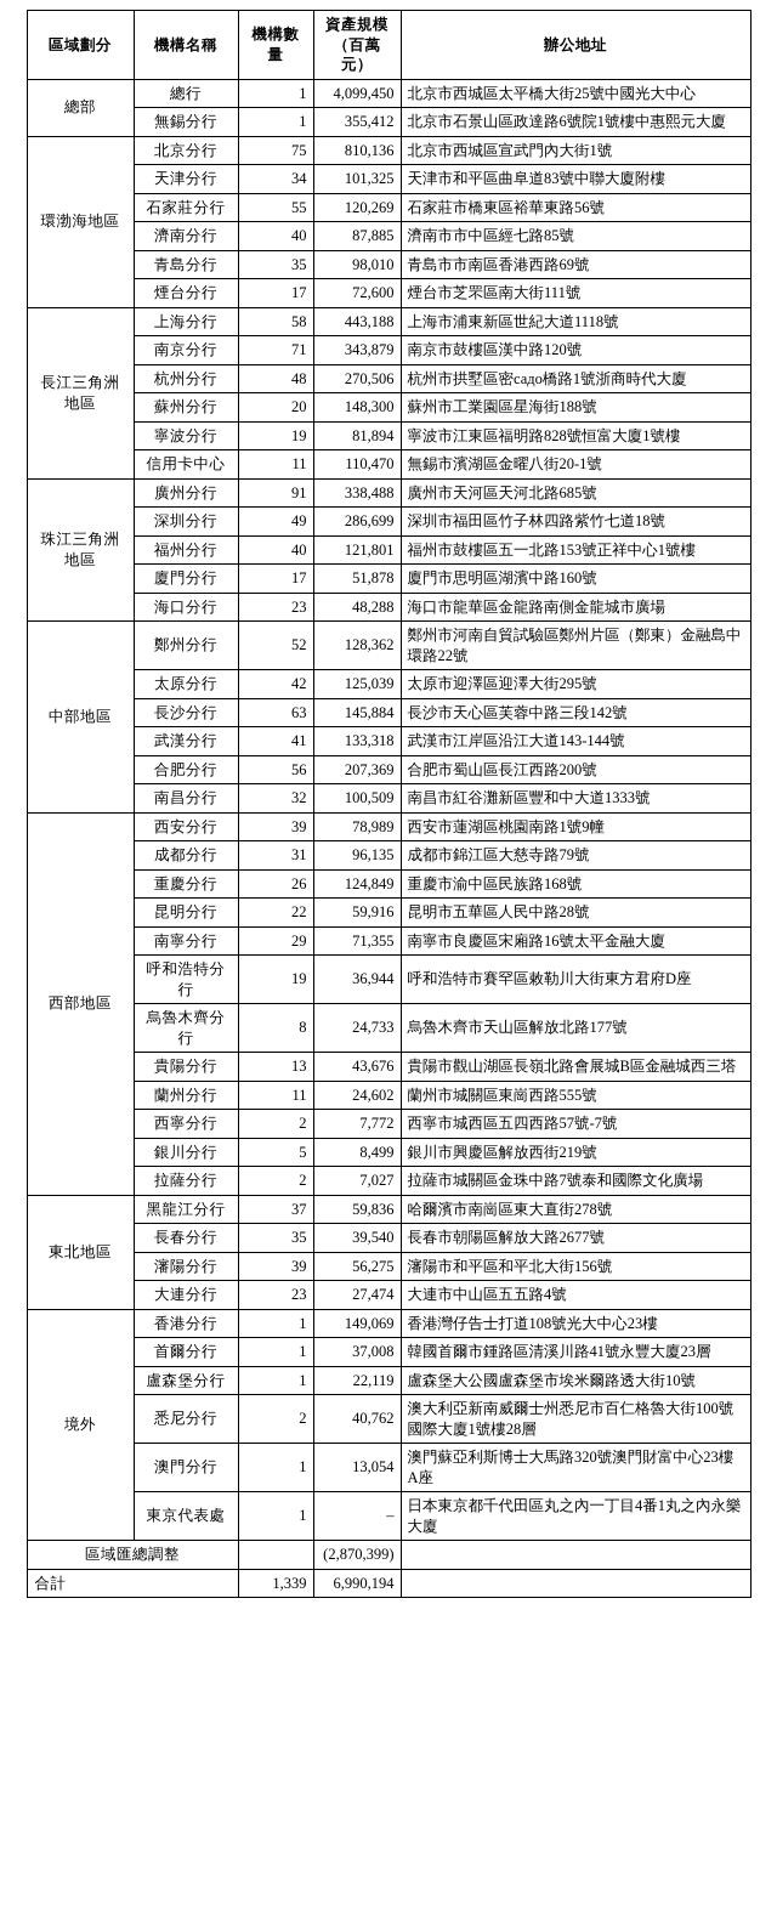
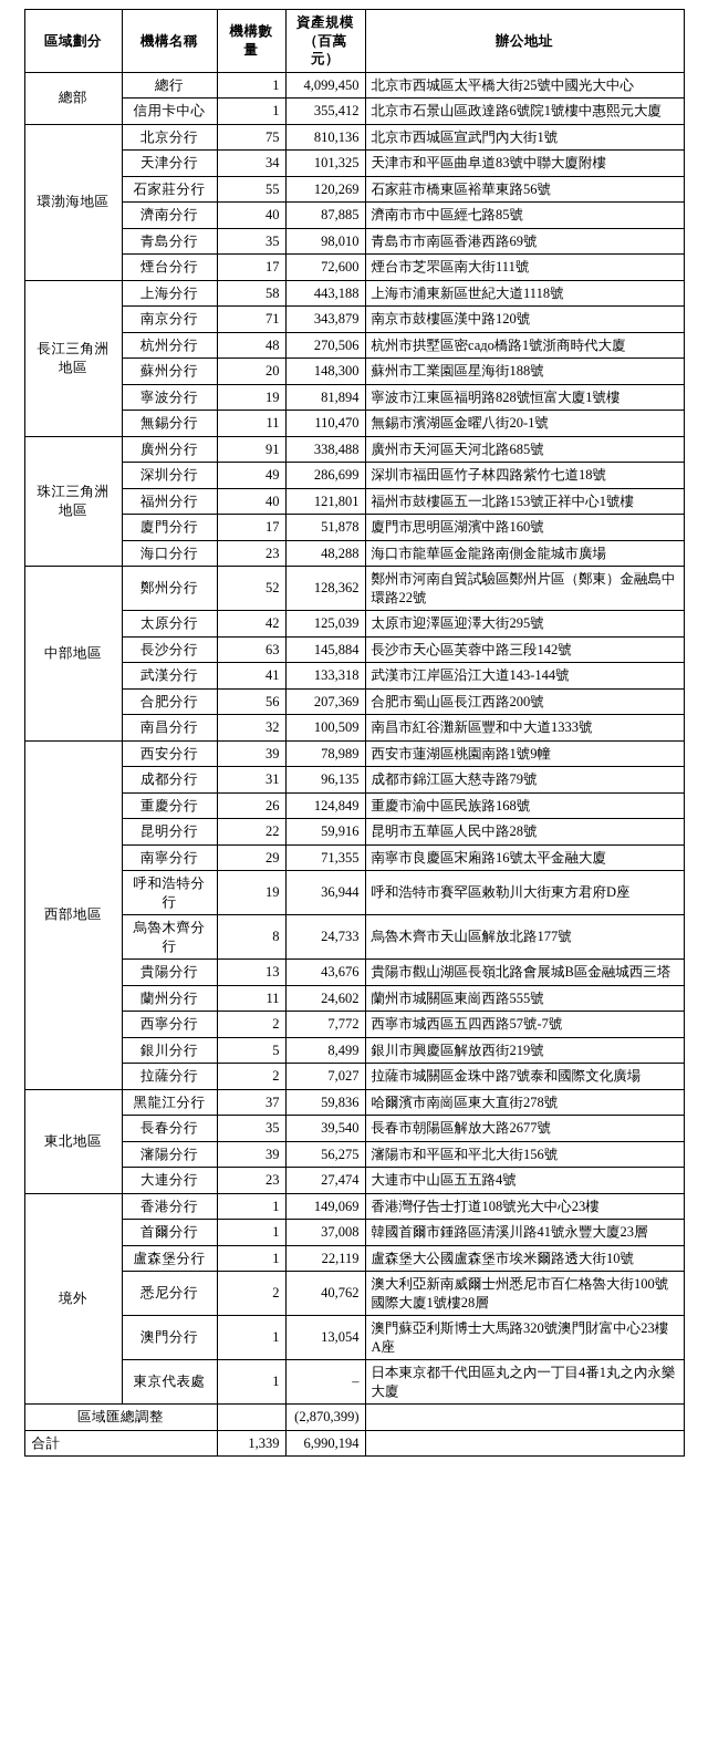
  區域劃分	機構名稱	機構數量	資產規模 （百萬元）	辦公地址
  總部	總行	1	4,099,450	北京市西城區太平橋大街25號中國光大中心
- 無錫分行	1	355,412	北京市石景山區政達路6號院1號樓中惠熙元大廈
+ 信用卡中心	1	355,412	北京市石景山區政達路6號院1號樓中惠熙元大廈
  環渤海地區	北京分行	75	810,136	北京市西城區宣武門內大街1號
  天津分行	34	101,325	天津市和平區曲阜道83號中聯大廈附樓
  石家莊分行	55	120,269	石家莊市橋東區裕華東路56號
  濟南分行	40	87,885	濟南市市中區經七路85號
  青島分行	35	98,010	青島市市南區香港西路69號
  煙台分行	17	72,600	煙台市芝罘區南大街111號
  長江三角洲地區	上海分行	58	443,188	上海市浦東新區世紀大道1118號
  南京分行	71	343,879	南京市鼓樓區漢中路120號
  杭州分行	48	270,506	杭州市拱墅區密садо橋路1號浙商時代大廈
  蘇州分行	20	148,300	蘇州市工業園區星海街188號
  寧波分行	19	81,894	寧波市江東區福明路828號恒富大廈1號樓
- 信用卡中心	11	110,470	無錫市濱湖區金曜八街20-1號
+ 無錫分行	11	110,470	無錫市濱湖區金曜八街20-1號
  珠江三角洲地區	廣州分行	91	338,488	廣州市天河區天河北路685號
  深圳分行	49	286,699	深圳市福田區竹子林四路紫竹七道18號
  福州分行	40	121,801	福州市鼓樓區五一北路153號正祥中心1號樓
  廈門分行	17	51,878	廈門市思明區湖濱中路160號
  海口分行	23	48,288	海口市龍華區金龍路南側金龍城市廣場
  中部地區	鄭州分行	52	128,362	鄭州市河南自貿試驗區鄭州片區（鄭東）金融島中環路22號
  太原分行	42	125,039	太原市迎澤區迎澤大街295號
  長沙分行	63	145,884	長沙市天心區芙蓉中路三段142號
  武漢分行	41	133,318	武漢市江岸區沿江大道143-144號
  合肥分行	56	207,369	合肥市蜀山區長江西路200號
  南昌分行	32	100,509	南昌市紅谷灘新區豐和中大道1333號
  西部地區	西安分行	39	78,989	西安市蓮湖區桃園南路1號9幢
  成都分行	31	96,135	成都市錦江區大慈寺路79號
  重慶分行	26	124,849	重慶市渝中區民族路168號
  昆明分行	22	59,916	昆明市五華區人民中路28號
  南寧分行	29	71,355	南寧市良慶區宋廂路16號太平金融大廈
  呼和浩特分行	19	36,944	呼和浩特市賽罕區敕勒川大街東方君府D座
  烏魯木齊分行	8	24,733	烏魯木齊市天山區解放北路177號
  貴陽分行	13	43,676	貴陽市觀山湖區長嶺北路會展城B區金融城西三塔
  蘭州分行	11	24,602	蘭州市城關區東崗西路555號
  西寧分行	2	7,772	西寧市城西區五四西路57號-7號
  銀川分行	5	8,499	銀川市興慶區解放西街219號
  拉薩分行	2	7,027	拉薩市城關區金珠中路7號泰和國際文化廣場
  東北地區	黑龍江分行	37	59,836	哈爾濱市南崗區東大直街278號
  長春分行	35	39,540	長春市朝陽區解放大路2677號
  瀋陽分行	39	56,275	瀋陽市和平區和平北大街156號
  大連分行	23	27,474	大連市中山區五五路4號
  境外	香港分行	1	149,069	香港灣仔告士打道108號光大中心23樓
  首爾分行	1	37,008	韓國首爾市鍾路區清溪川路41號永豐大廈23層
  盧森堡分行	1	22,119	盧森堡大公國盧森堡市埃米爾路透大街10號
  悉尼分行	2	40,762	澳大利亞新南威爾士州悉尼市百仁格魯大街100號國際大廈1號樓28層
  澳門分行	1	13,054	澳門蘇亞利斯博士大馬路320號澳門財富中心23樓A座
  東京代表處	1	–	日本東京都千代田區丸之內一丁目4番1丸之內永樂大廈
  區域匯總調整		(2,870,399)
  合計	1,339	6,990,194
